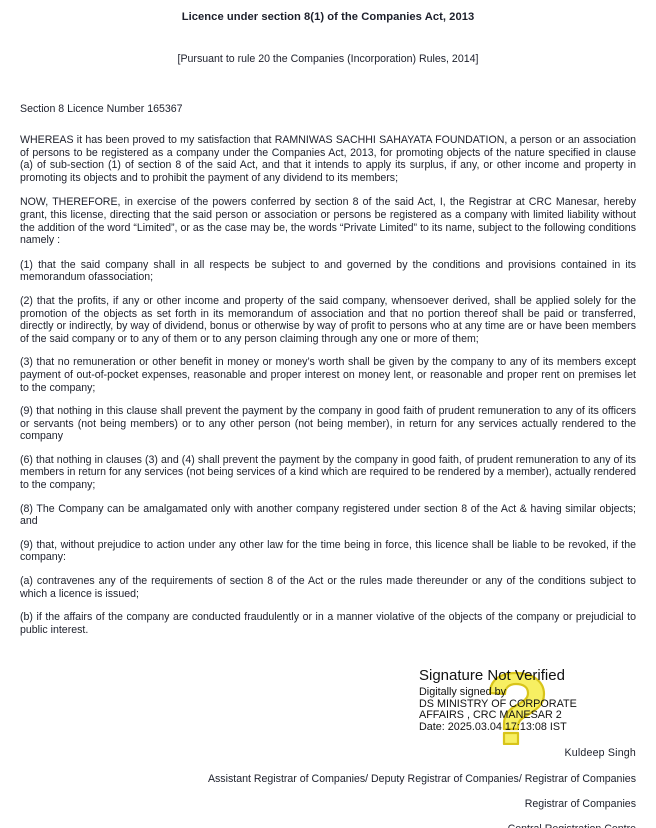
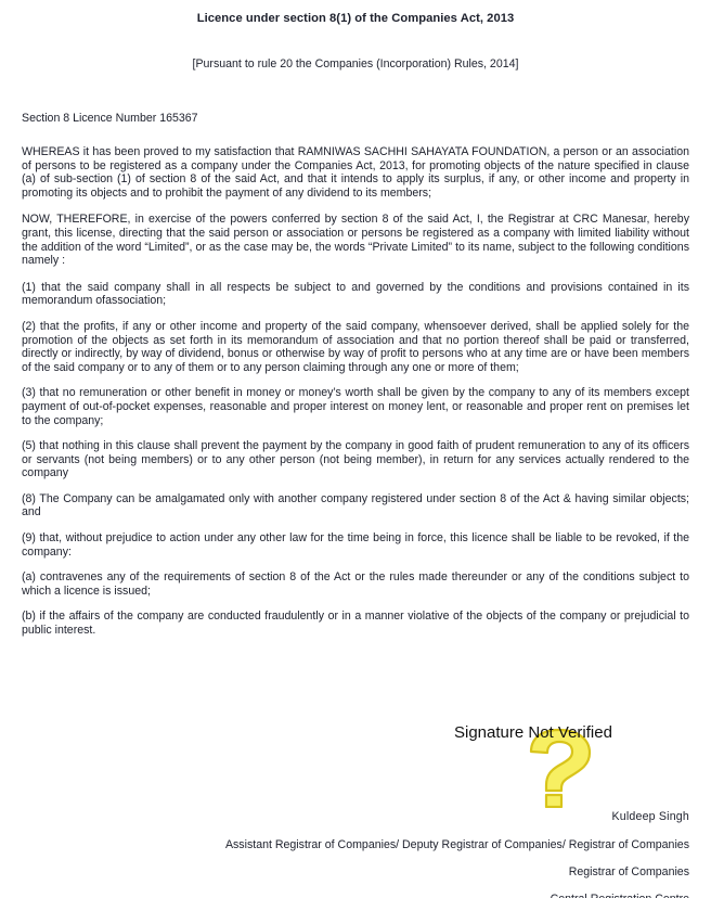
  Licence under section 8(1) of the Companies Act, 2013
  [Pursuant to rule 20 the Companies (Incorporation) Rules, 2014]
  Section 8 Licence Number 165367
  WHEREAS it has been proved to my satisfaction that RAMNIWAS SACHHI SAHAYATA FOUNDATION, a person or an association of persons to be registered as a company under the Companies Act, 2013, for promoting objects of the nature specified in clause (a) of sub-section (1) of section 8 of the said Act, and that it intends to apply its surplus, if any, or other income and property in promoting its objects and to prohibit the payment of any dividend to its members;
  NOW, THEREFORE, in exercise of the powers conferred by section 8 of the said Act, I, the Registrar at CRC Manesar, hereby grant, this license, directing that the said person or association or persons be registered as a company with limited liability without the addition of the word “Limited”, or as the case may be, the words “Private Limited” to its name, subject to the following conditions namely :
  (1) that the said company shall in all respects be subject to and governed by the conditions and provisions contained in its memorandum ofassociation;
  (2) that the profits, if any or other income and property of the said company, whensoever derived, shall be applied solely for the promotion of the objects as set forth in its memorandum of association and that no portion thereof shall be paid or transferred, directly or indirectly, by way of dividend, bonus or otherwise by way of profit to persons who at any time are or have been members of the said company or to any of them or to any person claiming through any one or more of them;
  (3) that no remuneration or other benefit in money or money’s worth shall be given by the company to any of its members except payment of out-of-pocket expenses, reasonable and proper interest on money lent, or reasonable and proper rent on premises let to the company;
- (9) that nothing in this clause shall prevent the payment by the company in good faith of prudent remuneration to any of its officers or servants (not being members) or to any other person (not being member), in return for any services actually rendered to the company
+ (5) that nothing in this clause shall prevent the payment by the company in good faith of prudent remuneration to any of its officers or servants (not being members) or to any other person (not being member), in return for any services actually rendered to the company
- (6) that nothing in clauses (3) and (4) shall prevent the payment by the company in good faith, of prudent remuneration to any of its members in return for any services (not being services of a kind which are required to be rendered by a member), actually rendered to the company;
  (8) The Company can be amalgamated only with another company registered under section 8 of the Act & having similar objects; and
  (9) that, without prejudice to action under any other law for the time being in force, this licence shall be liable to be revoked, if the company:
  (a) contravenes any of the requirements of section 8 of the Act or the rules made thereunder or any of the conditions subject to which a licence is issued;
  (b) if the affairs of the company are conducted fraudulently or in a manner violative of the objects of the company or prejudicial to public interest.
  Signature Not Verified
- Digitally signed by
- DS MINISTRY OF CORPORATE
- AFFAIRS , CRC MANESAR 2
- Date: 2025.03.04 17:13:08 IST
  Kuldeep Singh
  Assistant Registrar of Companies/ Deputy Registrar of Companies/ Registrar of Companies
  Registrar of Companies
